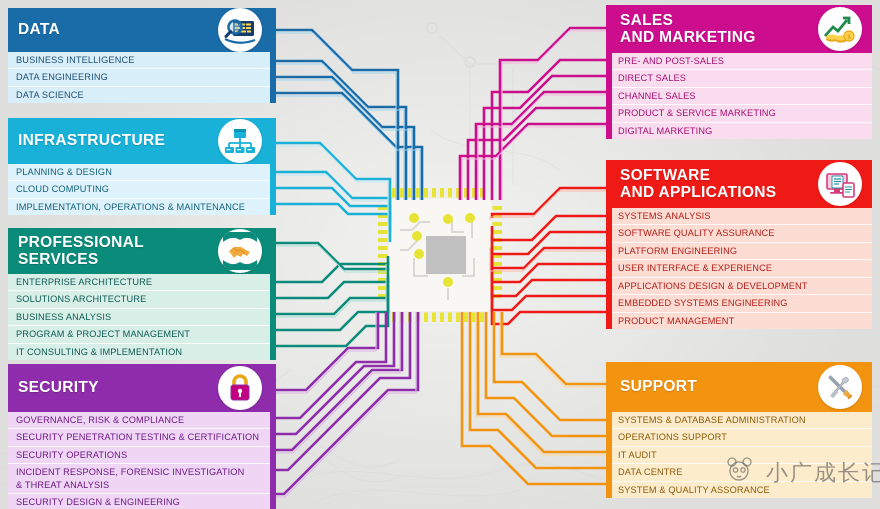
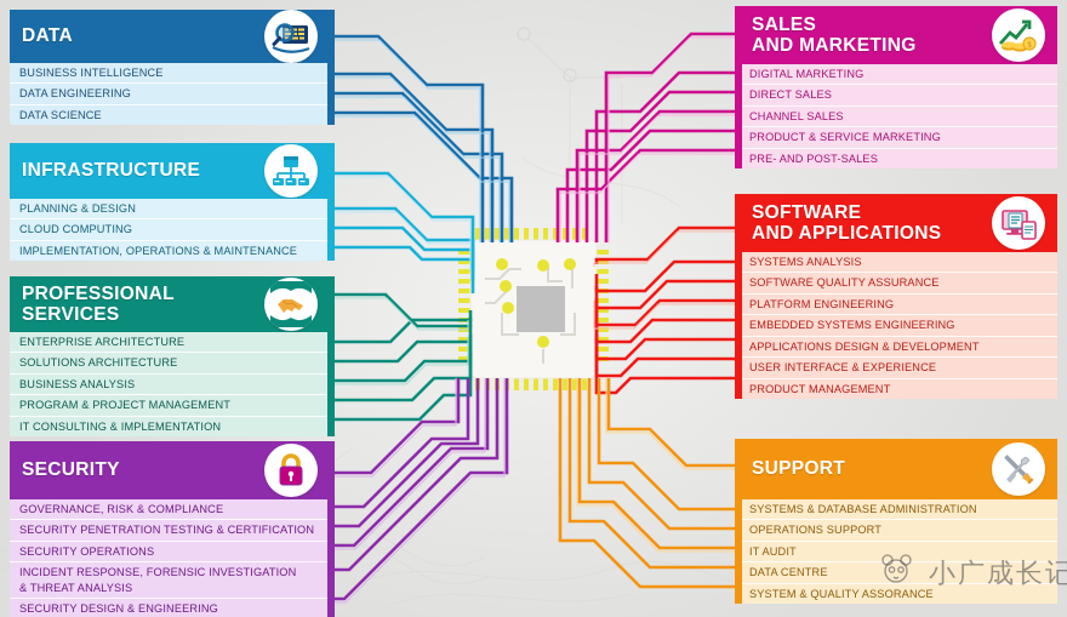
  DATA
  BUSINESS INTELLIGENCE
  DATA ENGINEERING
  DATA SCIENCE
  INFRASTRUCTURE
  PLANNING & DESIGN
  CLOUD COMPUTING
  IMPLEMENTATION, OPERATIONS & MAINTENANCE
  PROFESSIONAL
  SERVICES
  ENTERPRISE ARCHITECTURE
  SOLUTIONS ARCHITECTURE
  BUSINESS ANALYSIS
  PROGRAM & PROJECT MANAGEMENT
  IT CONSULTING & IMPLEMENTATION
  SECURITY
  GOVERNANCE, RISK & COMPLIANCE
  SECURITY PENETRATION TESTING & CERTIFICATION
  SECURITY OPERATIONS
  INCIDENT RESPONSE, FORENSIC INVESTIGATION
  & THREAT ANALYSIS
  SECURITY DESIGN & ENGINEERING
  SALES
  AND MARKETING
- PRE- AND POST-SALES
+ DIGITAL MARKETING
  DIRECT SALES
  CHANNEL SALES
  PRODUCT & SERVICE MARKETING
- DIGITAL MARKETING
+ PRE- AND POST-SALES
  SOFTWARE
  AND APPLICATIONS
  SYSTEMS ANALYSIS
  SOFTWARE QUALITY ASSURANCE
  PLATFORM ENGINEERING
- USER INTERFACE & EXPERIENCE
+ EMBEDDED SYSTEMS ENGINEERING
  APPLICATIONS DESIGN & DEVELOPMENT
- EMBEDDED SYSTEMS ENGINEERING
+ USER INTERFACE & EXPERIENCE
  PRODUCT MANAGEMENT
  SUPPORT
  SYSTEMS & DATABASE ADMINISTRATION
  OPERATIONS SUPPORT
  IT AUDIT
  DATA CENTRE
  SYSTEM & QUALITY ASSORANCE
  小广成长记
